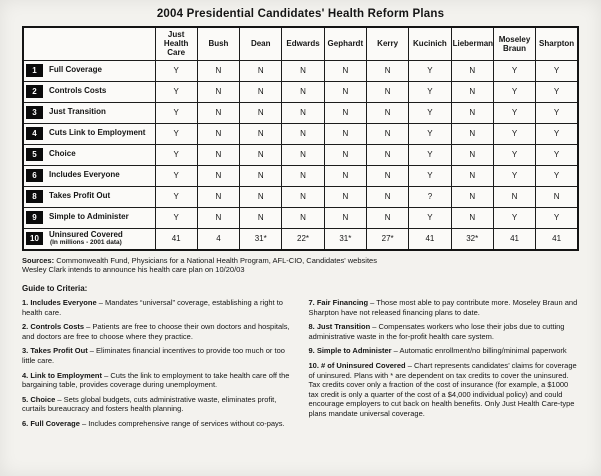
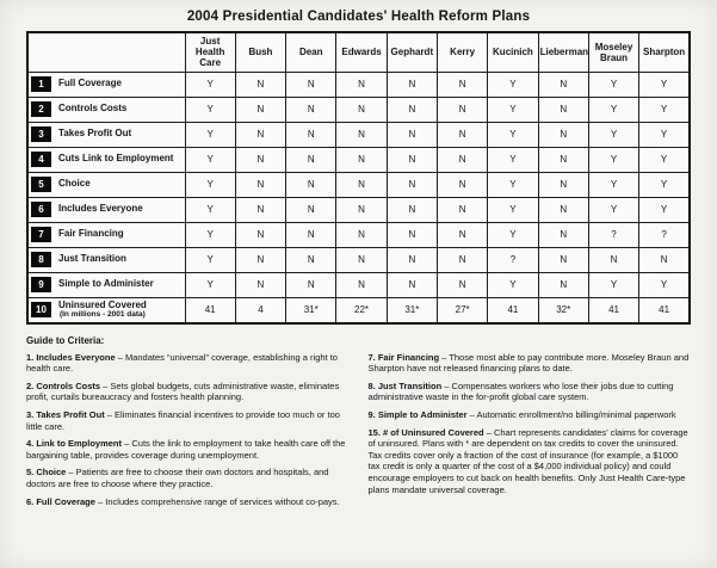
  2004 Presidential Candidates' Health Reform Plans
  	Just Health Care	Bush	Dean	Edwards	Gephardt	Kerry	Kucinich	Lieberman	Moseley Braun	Sharpton
  1 Full Coverage	Y	N	N	N	N	N	Y	N	Y	Y
  2 Controls Costs	Y	N	N	N	N	N	Y	N	Y	Y
- 3 Just Transition	Y	N	N	N	N	N	Y	N	Y	Y
+ 3 Takes Profit Out	Y	N	N	N	N	N	Y	N	Y	Y
  4 Cuts Link to Employment	Y	N	N	N	N	N	Y	N	Y	Y
  5 Choice	Y	N	N	N	N	N	Y	N	Y	Y
  6 Includes Everyone	Y	N	N	N	N	N	Y	N	Y	Y
+ 7 Fair Financing	Y	N	N	N	N	N	Y	N	?	?
- 8 Takes Profit Out	Y	N	N	N	N	N	?	N	N	N
+ 8 Just Transition	Y	N	N	N	N	N	?	N	N	N
  9 Simple to Administer	Y	N	N	N	N	N	Y	N	Y	Y
- Sources: Commonwealth Fund, Physicians for a National Health Program, AFL-CIO, Candidates' websites
- Wesley Clark intends to announce his health care plan on 10/20/03
  Guide to Criteria:
  1. Includes Everyone – Mandates “universal” coverage, establishing a right to health care.
- 2. Controls Costs – Patients are free to choose their own doctors and hospitals, and doctors are free to choose where they practice.
+ 2. Controls Costs – Sets global budgets, cuts administrative waste, eliminates profit, curtails bureaucracy and fosters health planning.
  3. Takes Profit Out – Eliminates financial incentives to provide too much or too little care.
  4. Link to Employment – Cuts the link to employment to take health care off the bargaining table, provides coverage during unemployment.
- 5. Choice – Sets global budgets, cuts administrative waste, eliminates profit, curtails bureaucracy and fosters health planning.
+ 5. Choice – Patients are free to choose their own doctors and hospitals, and doctors are free to choose where they practice.
  6. Full Coverage – Includes comprehensive range of services without co-pays.
  7. Fair Financing – Those most able to pay contribute more. Moseley Braun and Sharpton have not released financing plans to date.
- 8. Just Transition – Compensates workers who lose their jobs due to cutting administrative waste in the for-profit health care system.
+ 8. Just Transition – Compensates workers who lose their jobs due to cutting administrative waste in the for-profit global care system.
  9. Simple to Administer – Automatic enrollment/no billing/minimal paperwork
- 10. # of Uninsured Covered – Chart represents candidates’ claims for coverage of uninsured. Plans with * are dependent on tax credits to cover the uninsured. Tax credits cover only a fraction of the cost of insurance (for example, a $1000 tax credit is only a quarter of the cost of a $4,000 individual policy) and could encourage employers to cut back on health benefits. Only Just Health Care-type plans mandate universal coverage.
+ 15. # of Uninsured Covered – Chart represents candidates’ claims for coverage of uninsured. Plans with * are dependent on tax credits to cover the uninsured. Tax credits cover only a fraction of the cost of insurance (for example, a $1000 tax credit is only a quarter of the cost of a $4,000 individual policy) and could encourage employers to cut back on health benefits. Only Just Health Care-type plans mandate universal coverage.
